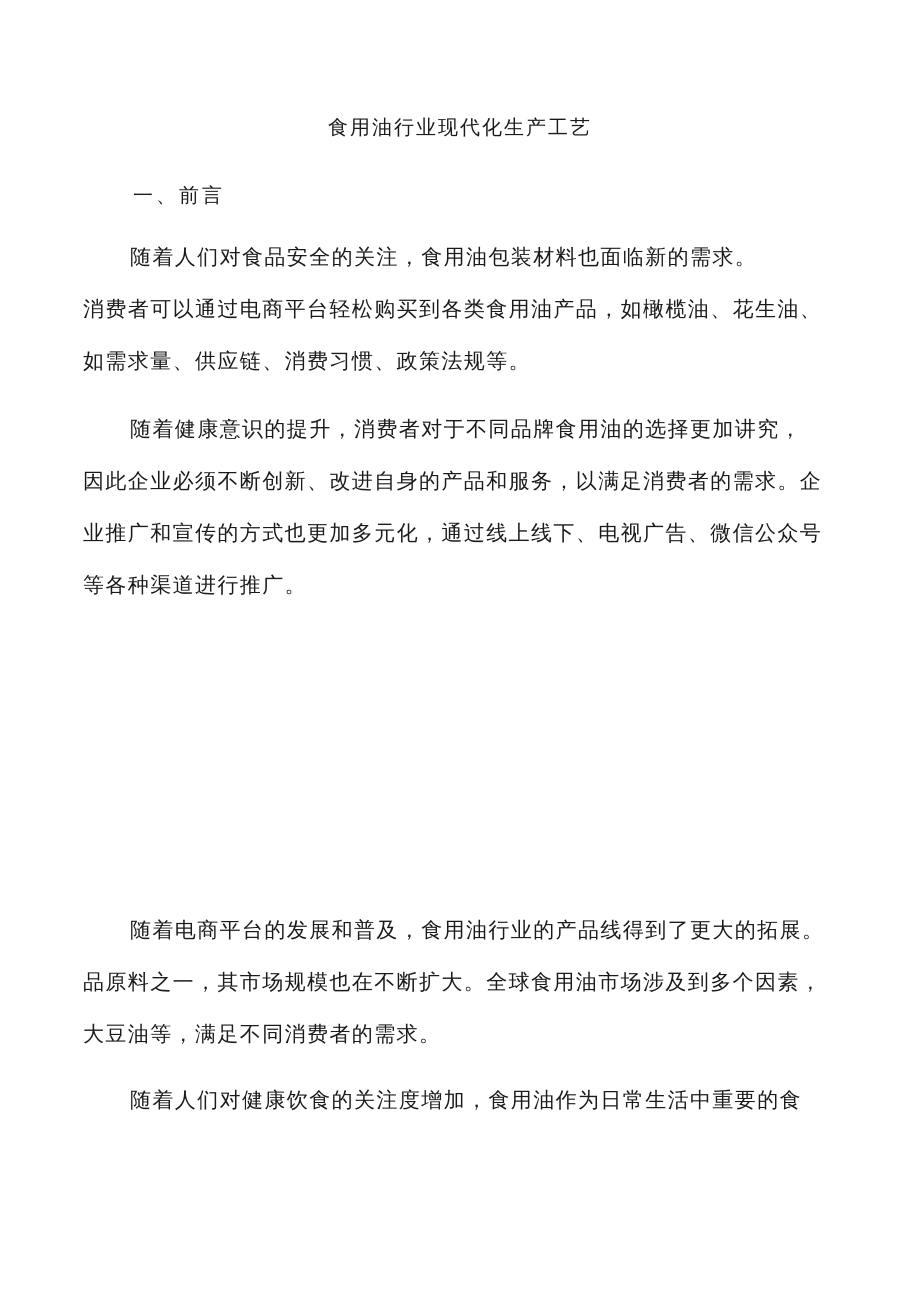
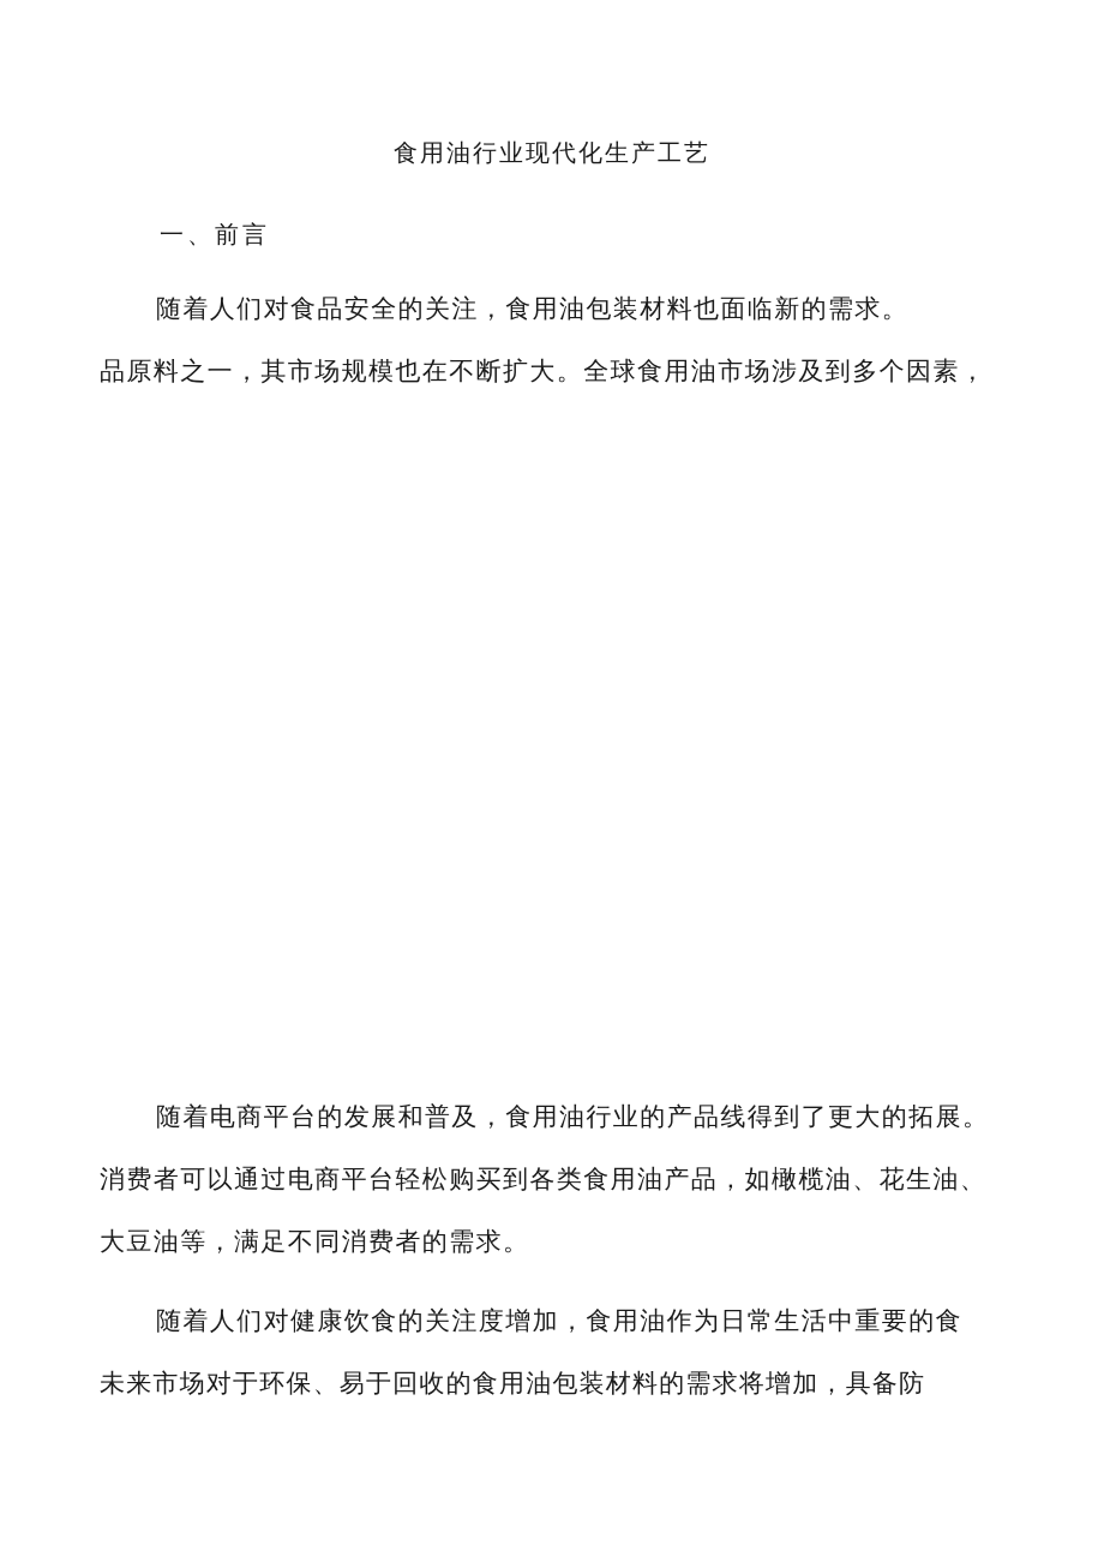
  食用油行业现代化生产工艺
  一、前言
  随着人们对食品安全的关注，食用油包装材料也面临新的需求。
- 消费者可以通过电商平台轻松购买到各类食用油产品，如橄榄油、花生油、
+ 品原料之一，其市场规模也在不断扩大。全球食用油市场涉及到多个因素，
- 如需求量、供应链、消费习惯、政策法规等。
- 随着健康意识的提升，消费者对于不同品牌食用油的选择更加讲究，
- 因此企业必须不断创新、改进自身的产品和服务，以满足消费者的需求。企
- 业推广和宣传的方式也更加多元化，通过线上线下、电视广告、微信公众号
- 等各种渠道进行推广。
  随着电商平台的发展和普及，食用油行业的产品线得到了更大的拓展。
- 品原料之一，其市场规模也在不断扩大。全球食用油市场涉及到多个因素，
+ 消费者可以通过电商平台轻松购买到各类食用油产品，如橄榄油、花生油、
  大豆油等，满足不同消费者的需求。
  随着人们对健康饮食的关注度增加，食用油作为日常生活中重要的食
+ 未来市场对于环保、易于回收的食用油包装材料的需求将增加，具备防
